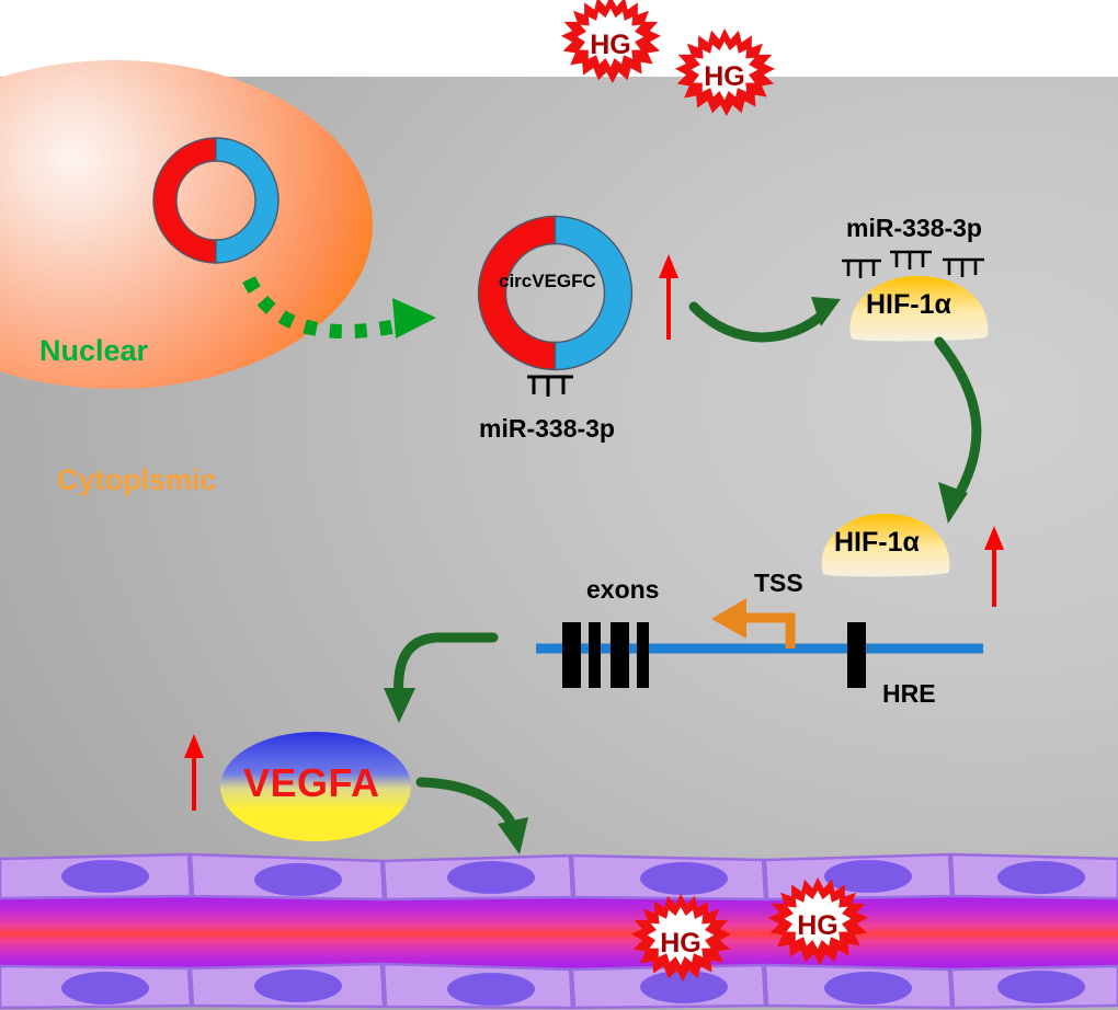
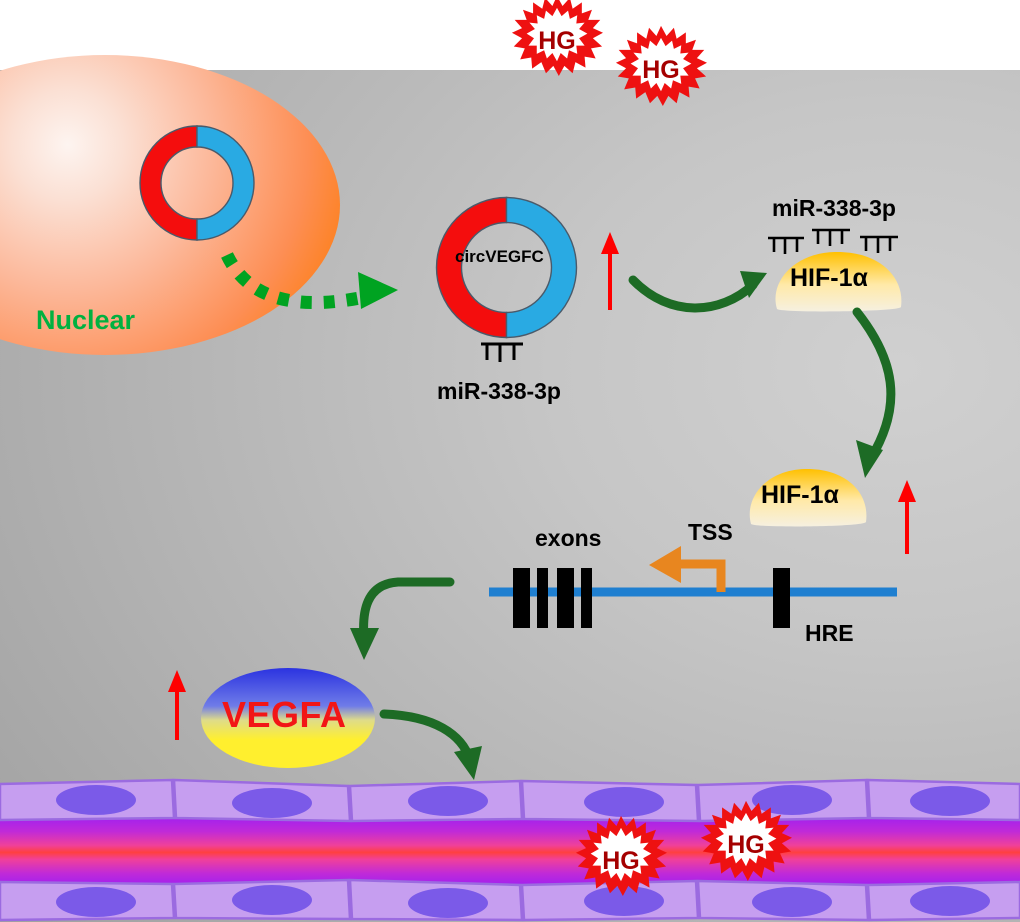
  circVEGFC
  miR-338-3p
  miR-338-3p
  HIF-1α
  HIF-1α
  exons
  TSS
  HRE
  VEGFA
  HG
  HG
  HG
  HG
  Nuclear
- Cytoplsmic
